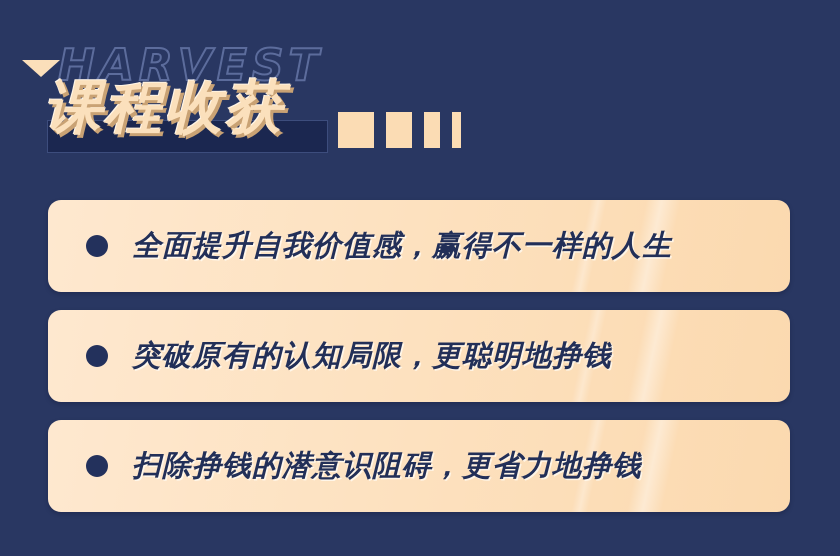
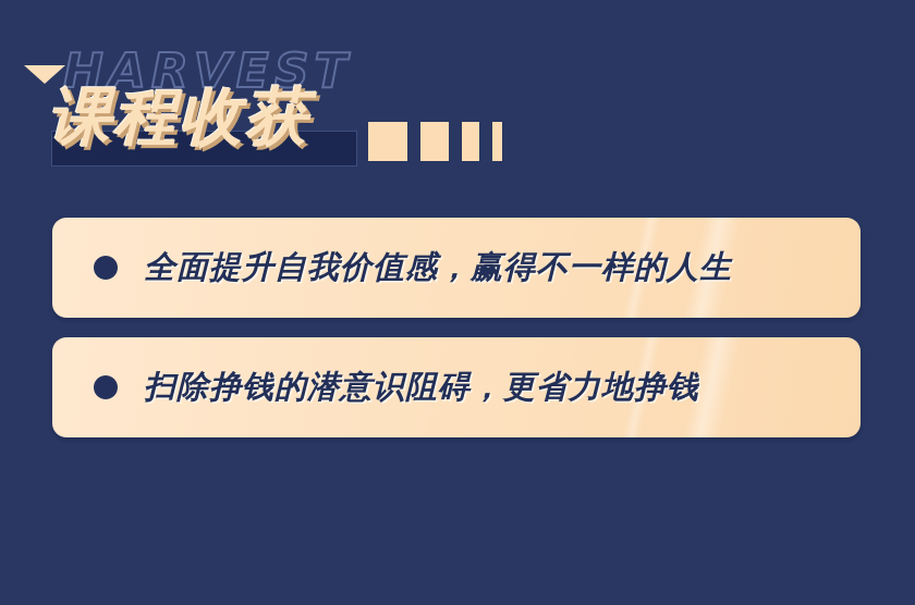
  HARVEST
  课程收获
  全面提升自我价值感，赢得不一样的人生
- 突破原有的认知局限，更聪明地挣钱
  扫除挣钱的潜意识阻碍，更省力地挣钱
